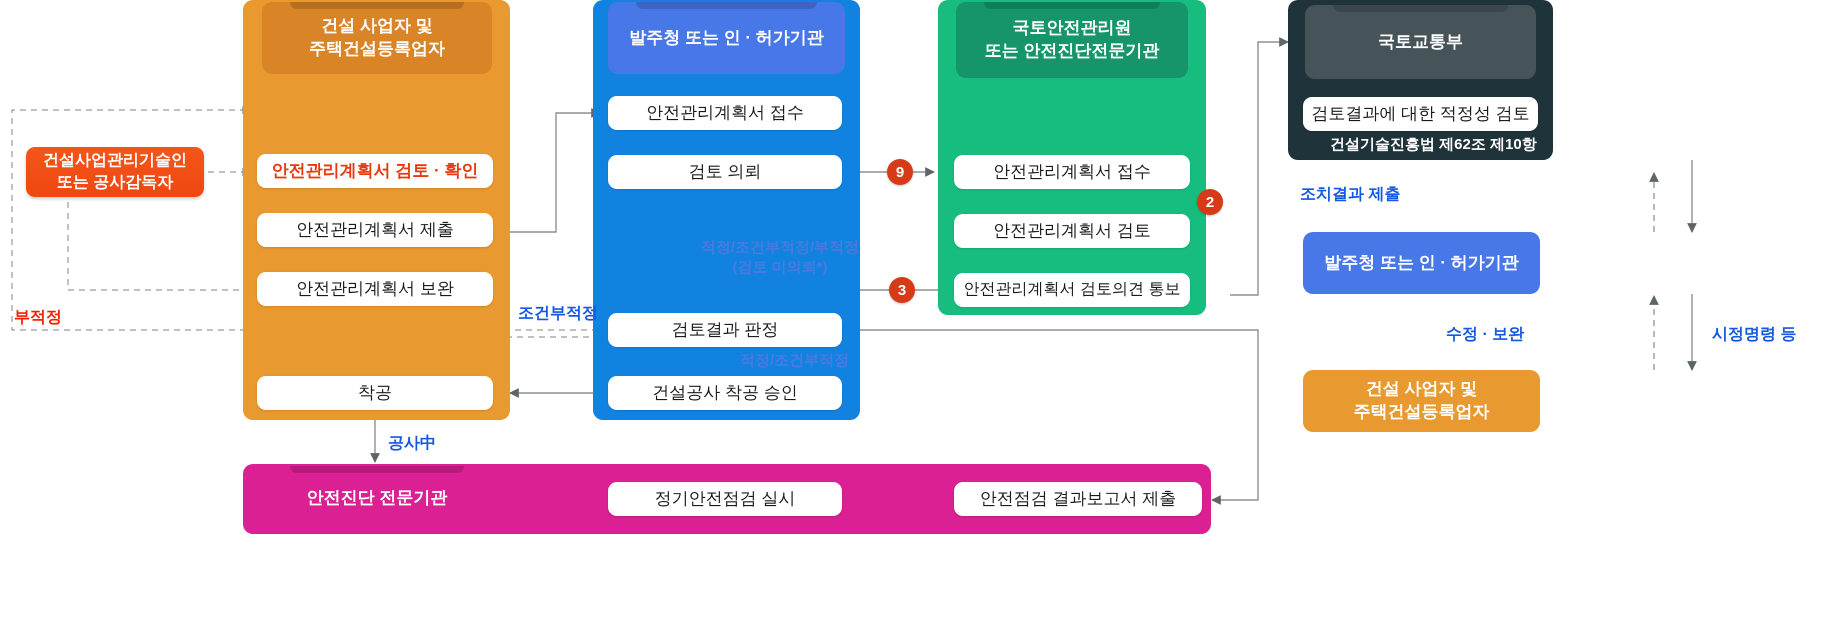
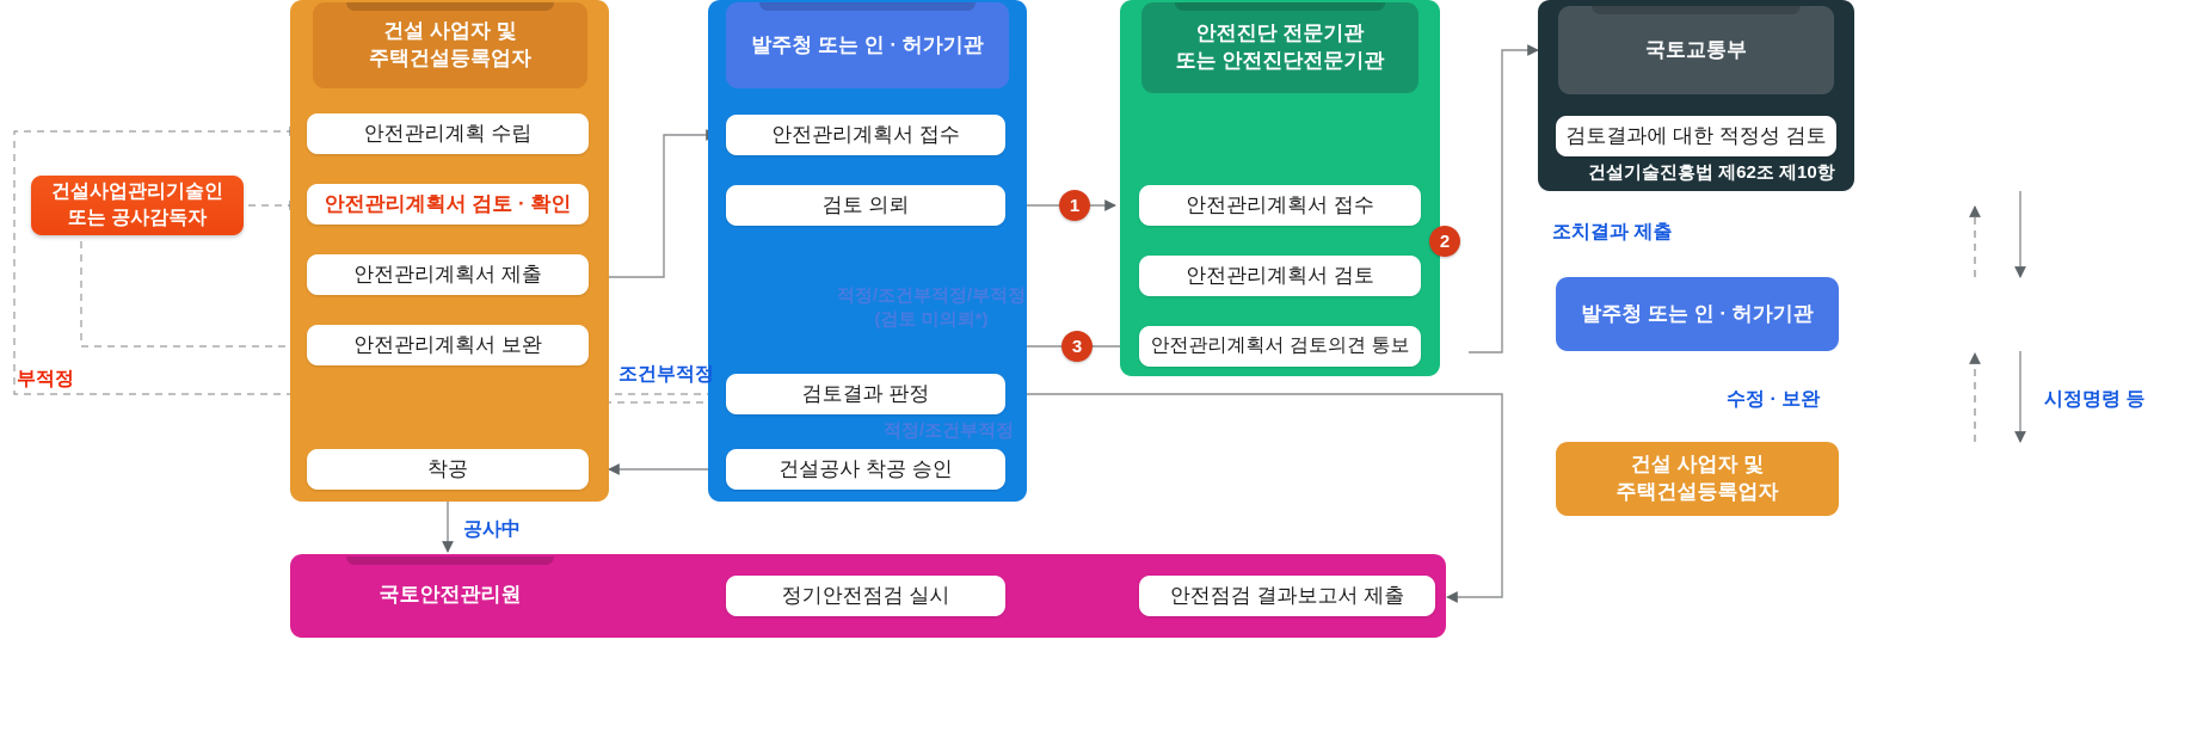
  건설 사업자 및
  주택건설등록업자
+ 안전관리계획 수립
  안전관리계획서 검토 · 확인
  안전관리계획서 제출
  안전관리계획서 보완
  착공
  건설사업관리기술인
  또는 공사감독자
  발주청 또는 인 · 허가기관
  안전관리계획서 접수
  검토 의뢰
  검토결과 판정
  건설공사 착공 승인
  적정/조건부적정/부적정
  (검토 미의뢰*)
  적정/조건부적정
- 국토안전관리원
+ 안전진단 전문기관
  또는 안전진단전문기관
  안전관리계획서 접수
  안전관리계획서 검토
  안전관리계획서 검토의견 통보
  국토교통부
  검토결과에 대한 적정성 검토
  건설기술진흥법 제62조 제10항
  발주청 또는 인 · 허가기관
  건설 사업자 및
  주택건설등록업자
- 안전진단 전문기관
+ 국토안전관리원
  정기안전점검 실시
  안전점검 결과보고서 제출
- 9
+ 1
  2
  3
  조건부적정
  부적정
  공사中
  조치결과 제출
  수정 · 보완
  시정명령 등
